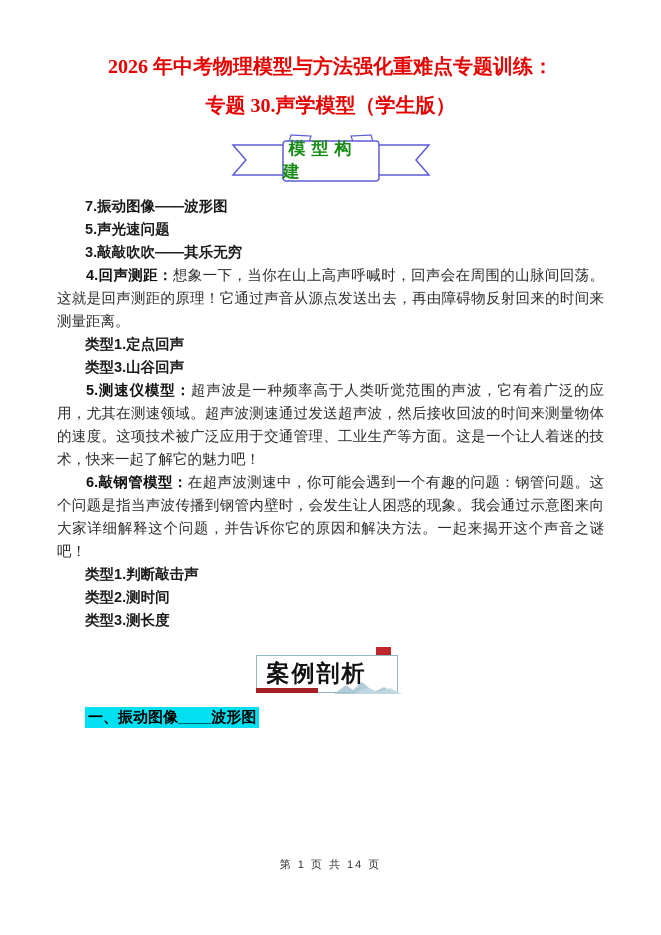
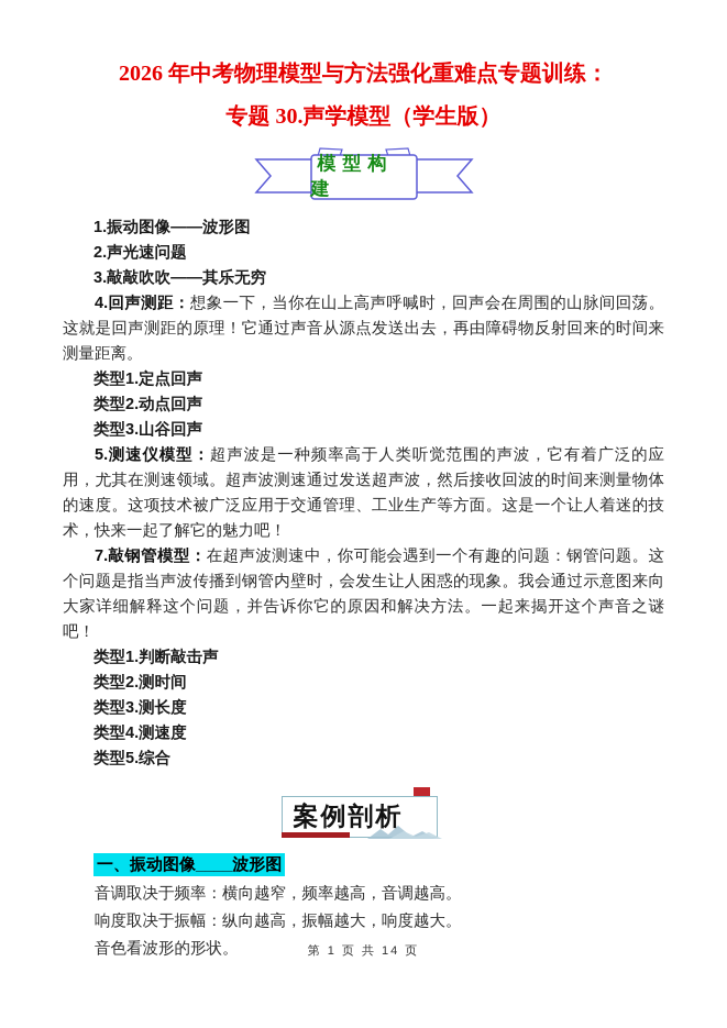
  2026 年中考物理模型与方法强化重难点专题训练：
  专题 30.声学模型（学生版）
  模型构建
- 7.振动图像——波形图
+ 1.振动图像——波形图
- 5.声光速问题
+ 2.声光速问题
  3.敲敲吹吹——其乐无穷
  4.回声测距：想象一下，当你在山上高声呼喊时，回声会在周围的山脉间回荡。这就是回声测距的原理！它通过声音从源点发送出去，再由障碍物反射回来的时间来测量距离。
  类型1.定点回声
+ 类型2.动点回声
  类型3.山谷回声
  5.测速仪模型：超声波是一种频率高于人类听觉范围的声波，它有着广泛的应用，尤其在测速领域。超声波测速通过发送超声波，然后接收回波的时间来测量物体的速度。这项技术被广泛应用于交通管理、工业生产等方面。这是一个让人着迷的技术，快来一起了解它的魅力吧！
- 6.敲钢管模型：在超声波测速中，你可能会遇到一个有趣的问题：钢管问题。这个问题是指当声波传播到钢管内壁时，会发生让人困惑的现象。我会通过示意图来向大家详细解释这个问题，并告诉你它的原因和解决方法。一起来揭开这个声音之谜吧！
+ 7.敲钢管模型：在超声波测速中，你可能会遇到一个有趣的问题：钢管问题。这个问题是指当声波传播到钢管内壁时，会发生让人困惑的现象。我会通过示意图来向大家详细解释这个问题，并告诉你它的原因和解决方法。一起来揭开这个声音之谜吧！
  类型1.判断敲击声
  类型2.测时间
  类型3.测长度
+ 类型4.测速度
+ 类型5.综合
  案例剖析
  一、振动图像____波形图
+ 音调取决于频率：横向越窄，频率越高，音调越高。
+ 响度取决于振幅：纵向越高，振幅越大，响度越大。
+ 音色看波形的形状。
  第 1 页 共 14 页
